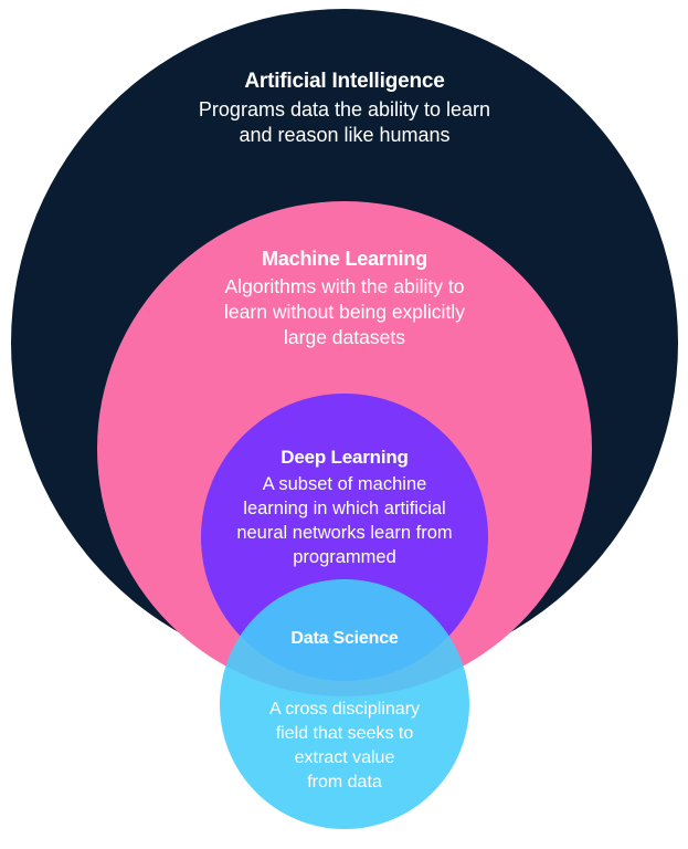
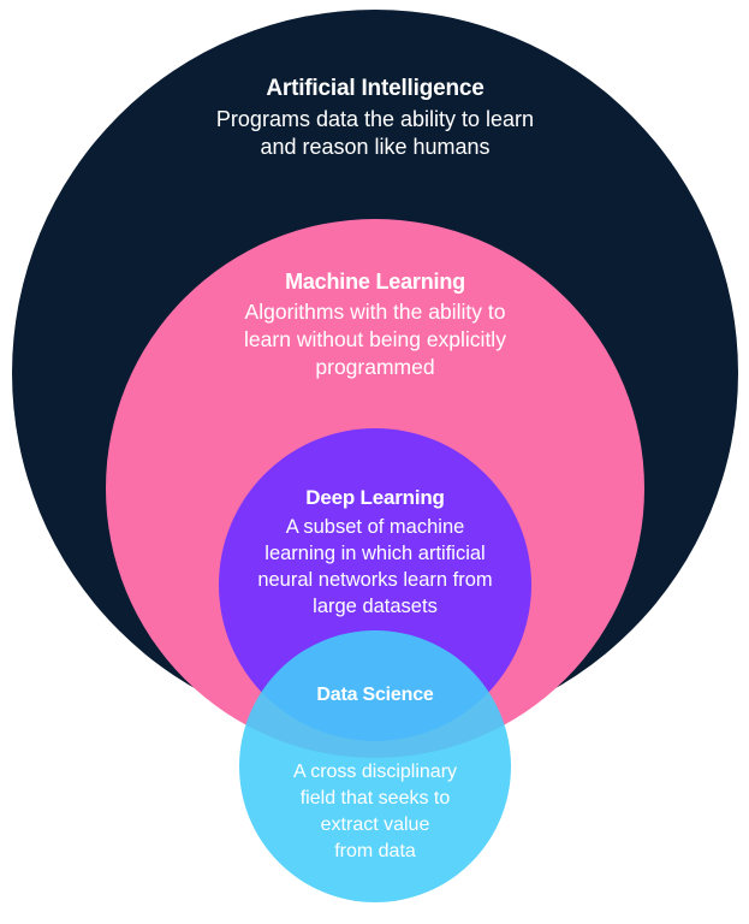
  Artificial Intelligence
  Programs data the ability to learn
  and reason like humans
  Machine Learning
  Algorithms with the ability to
  learn without being explicitly
- large datasets
+ programmed
  Deep Learning
  A subset of machine
  learning in which artificial
  neural networks learn from
- programmed
+ large datasets
  Data Science
  A cross disciplinary
  field that seeks to
  extract value
  from data
